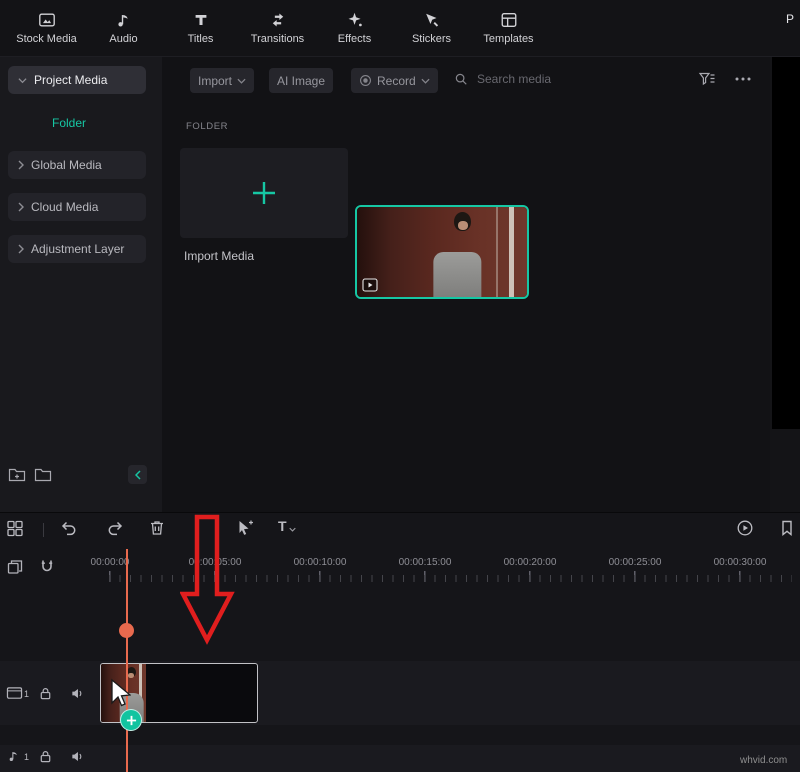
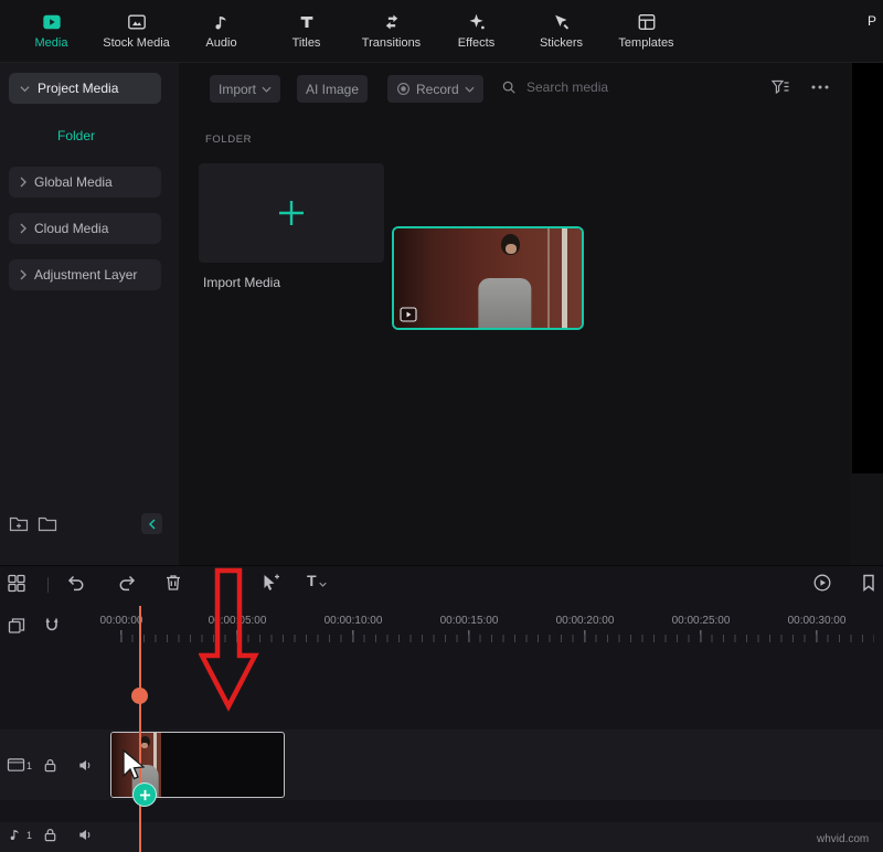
+ Media
  Stock Media
  Audio
  Titles
  Transitions
  Effects
  Stickers
  Templates
  P
  Project Media
  Folder
  Global Media
  Cloud Media
  Adjustment Layer
  Import
  AI Image
  Record
  Search media
  FOLDER
  Import Media
  T
  00:00:0
  0:005:00
  00:00:10:00
  00:00:15:00
  00:00:20:00
  00:00:25:00
  00:00:30:00
  1
  1
  whvid.com
